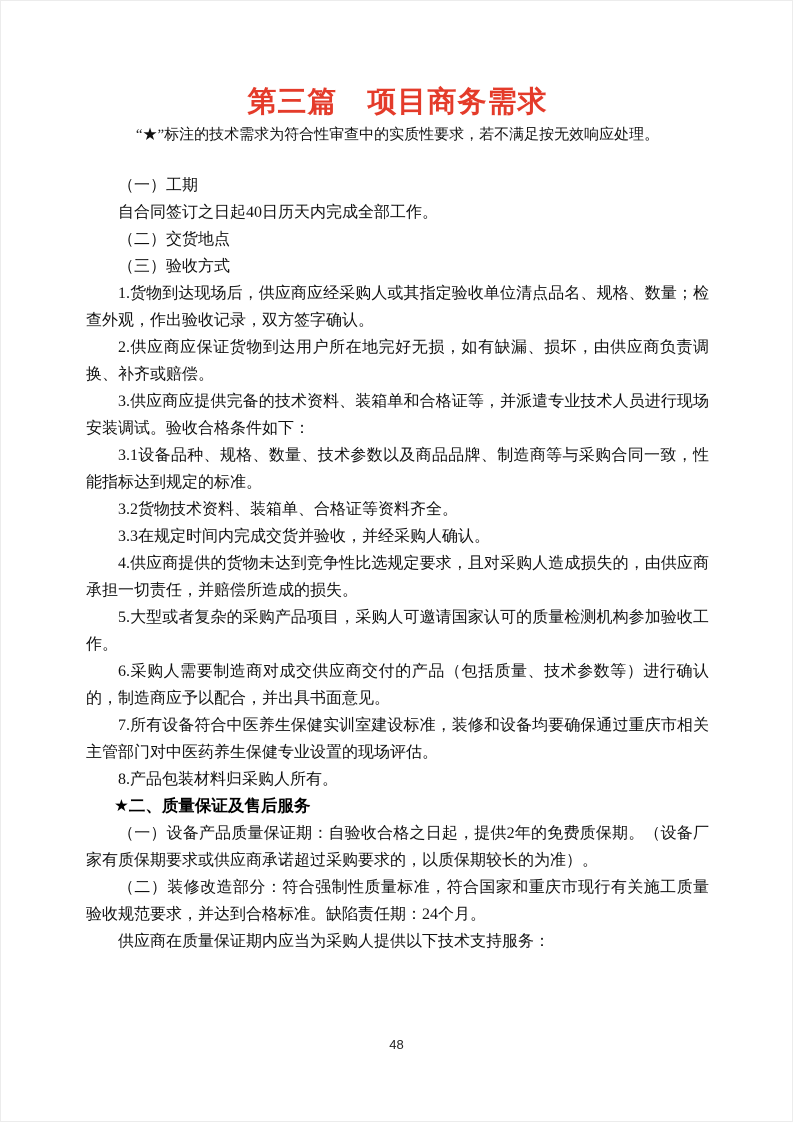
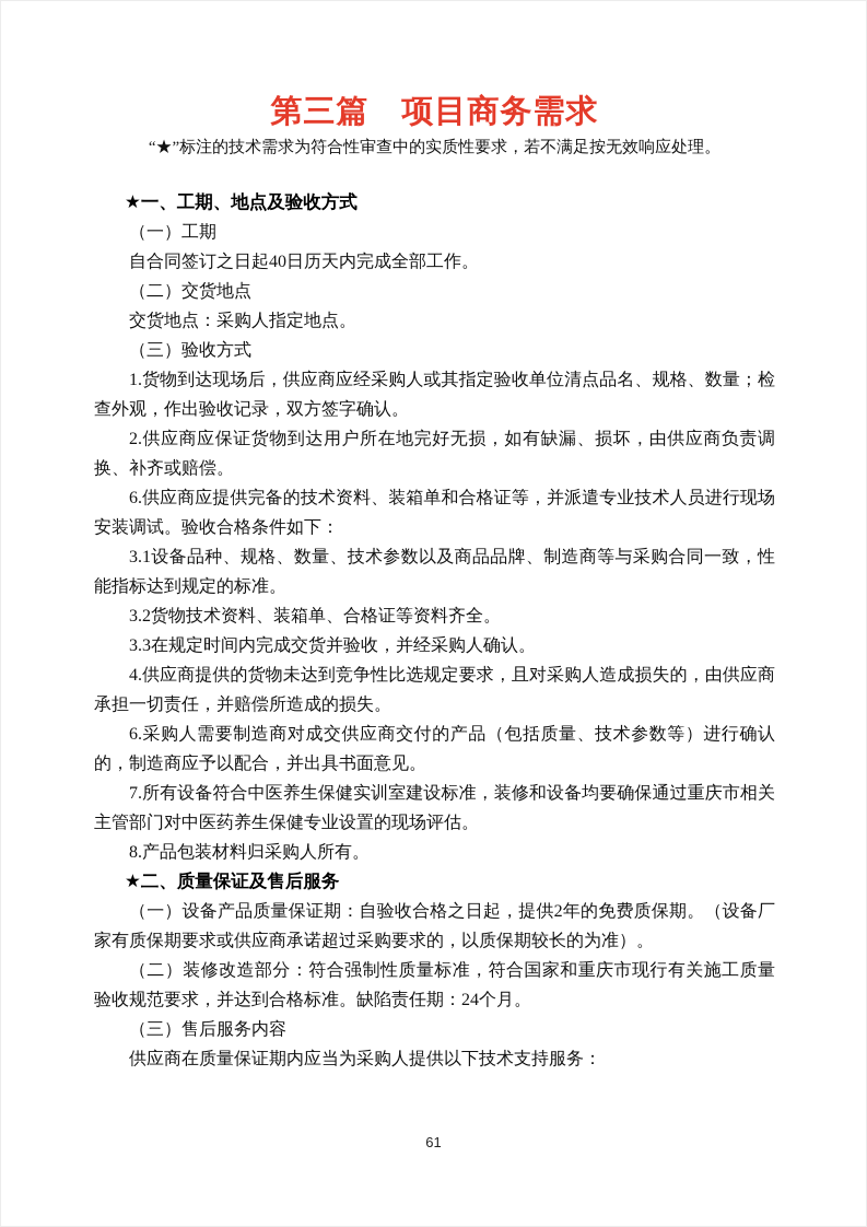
  第三篇 项目商务需求
  “★”标注的技术需求为符合性审查中的实质性要求，若不满足按无效响应处理。
+ ★一、工期、地点及验收方式
  （一）工期
  自合同签订之日起40日历天内完成全部工作。
  （二）交货地点
+ 交货地点：采购人指定地点。
  （三）验收方式
  1.货物到达现场后，供应商应经采购人或其指定验收单位清点品名、规格、数量；检查外观，作出验收记录，双方签字确认。
  2.供应商应保证货物到达用户所在地完好无损，如有缺漏、损坏，由供应商负责调换、补齐或赔偿。
- 3.供应商应提供完备的技术资料、装箱单和合格证等，并派遣专业技术人员进行现场安装调试。验收合格条件如下：
+ 6.供应商应提供完备的技术资料、装箱单和合格证等，并派遣专业技术人员进行现场安装调试。验收合格条件如下：
  3.1设备品种、规格、数量、技术参数以及商品品牌、制造商等与采购合同一致，性能指标达到规定的标准。
  3.2货物技术资料、装箱单、合格证等资料齐全。
  3.3在规定时间内完成交货并验收，并经采购人确认。
  4.供应商提供的货物未达到竞争性比选规定要求，且对采购人造成损失的，由供应商承担一切责任，并赔偿所造成的损失。
- 5.大型或者复杂的采购产品项目，采购人可邀请国家认可的质量检测机构参加验收工作。
  6.采购人需要制造商对成交供应商交付的产品（包括质量、技术参数等）进行确认的，制造商应予以配合，并出具书面意见。
  7.所有设备符合中医养生保健实训室建设标准，装修和设备均要确保通过重庆市相关主管部门对中医药养生保健专业设置的现场评估。
  8.产品包装材料归采购人所有。
  ★二、质量保证及售后服务
  （一）设备产品质量保证期：自验收合格之日起，提供2年的免费质保期。（设备厂家有质保期要求或供应商承诺超过采购要求的，以质保期较长的为准）。
  （二）装修改造部分：符合强制性质量标准，符合国家和重庆市现行有关施工质量验收规范要求，并达到合格标准。缺陷责任期：24个月。
+ （三）售后服务内容
  供应商在质量保证期内应当为采购人提供以下技术支持服务：
- 48
+ 61
